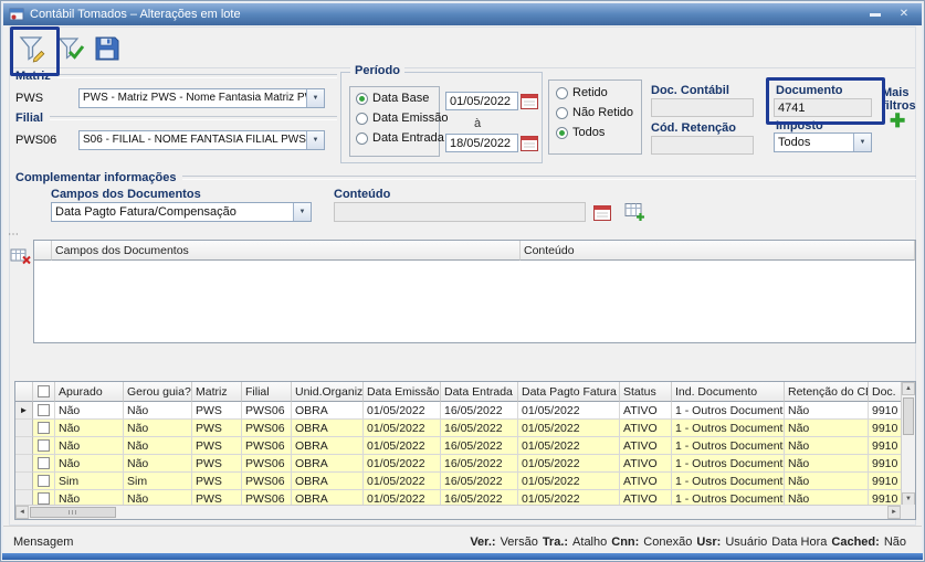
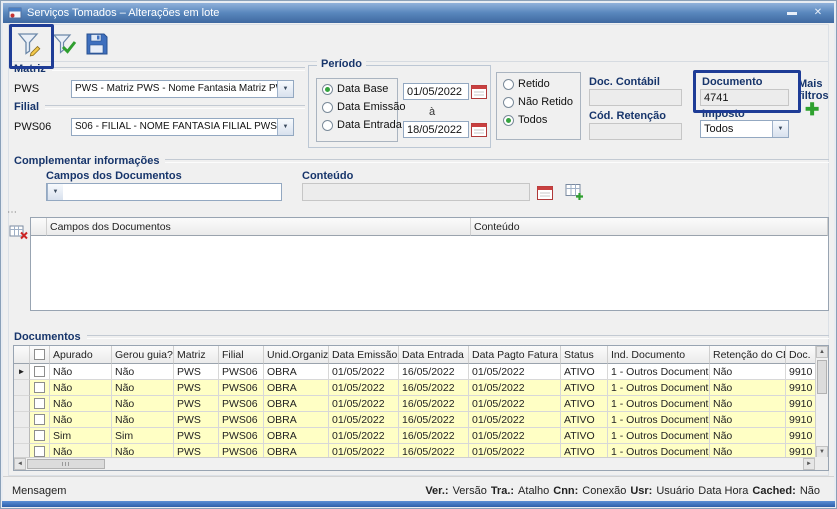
- Contábil Tomados – Alterações em lote
+ Serviços Tomados – Alterações em lote
  ▬
  ✕
  Matriz
  PWS
  PWS - Matriz PWS - Nome Fantasia Matriz P
  Filial
  PWS06
  S06 - FILIAL - NOME FANTASIA FILIAL PWS
  Período
  Data Base
  Data Emissão
  Data Entrada
  01/05/2022
  à
  18/05/2022
  Retido
  Não Retido
  Todos
  Doc. Contábil
  Cód. Retenção
  Documento
  4741
  Imposto
  Todos
  Mais
  filtros
  ✚
  Complementar informações
  Campos dos Documentos
- Data Pagto Fatura/Compensação
  Conteúdo
  ⋯
  Campos dos Documentos
  Conteúdo
+ Documentos
  Apurado
  Gerou guia?
  Matriz
  Filial
  Unid.Organiz
  Data Emissão
  Data Entrada
  Data Pagto Fatura
  Status
  Ind. Documento
  Retenção do C
  Doc.
  ►
  Não
  Não
  PWS
  PWS06
  OBRA
  01/05/2022
  16/05/2022
  01/05/2022
  ATIVO
  1 - Outros Document
  Não
  9910
  Não
  Não
  PWS
  PWS06
  OBRA
  01/05/2022
  16/05/2022
  01/05/2022
  ATIVO
  1 - Outros Document
  Não
  9910
  Não
  Não
  PWS
  PWS06
  OBRA
  01/05/2022
  16/05/2022
  01/05/2022
  ATIVO
  1 - Outros Document
  Não
  9910
  Não
  Não
  PWS
  PWS06
  OBRA
  01/05/2022
  16/05/2022
  01/05/2022
  ATIVO
  1 - Outros Document
  Não
  9910
  Sim
  Sim
  PWS
  PWS06
  OBRA
  01/05/2022
  16/05/2022
  01/05/2022
  ATIVO
  1 - Outros Document
  Não
  9910
  Não
  Não
  PWS
  PWS06
  OBRA
  01/05/2022
  16/05/2022
  01/05/2022
  ATIVO
  1 - Outros Document
  Não
  9910
  Mensagem
  Ver.:
  Versão
  Tra.:
  Atalho
  Cnn:
  Conexão
  Usr:
  Usuário
  Data Hora
  Cached:
  Não
